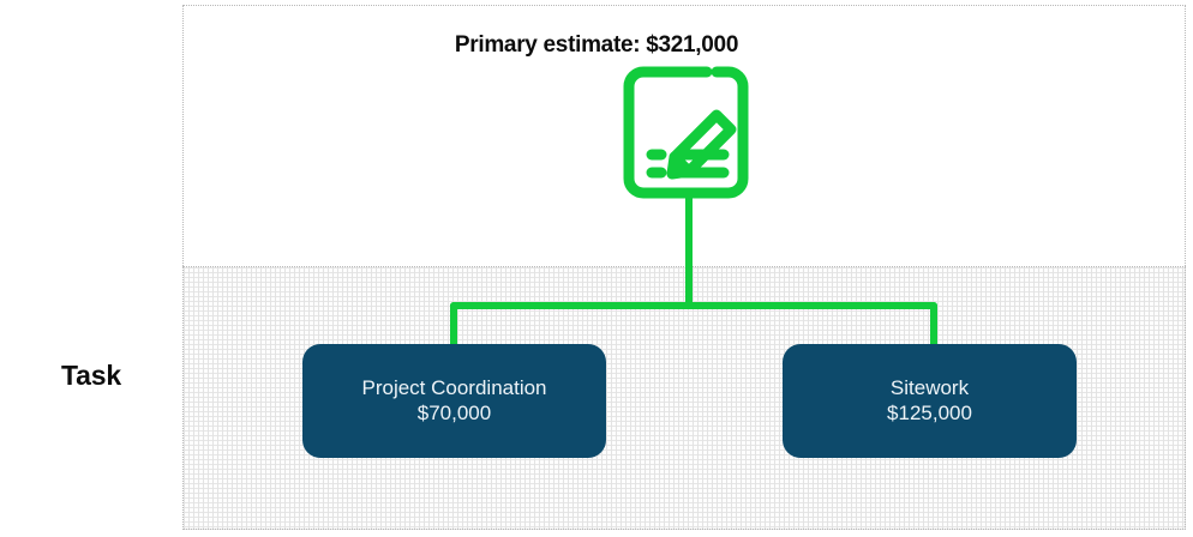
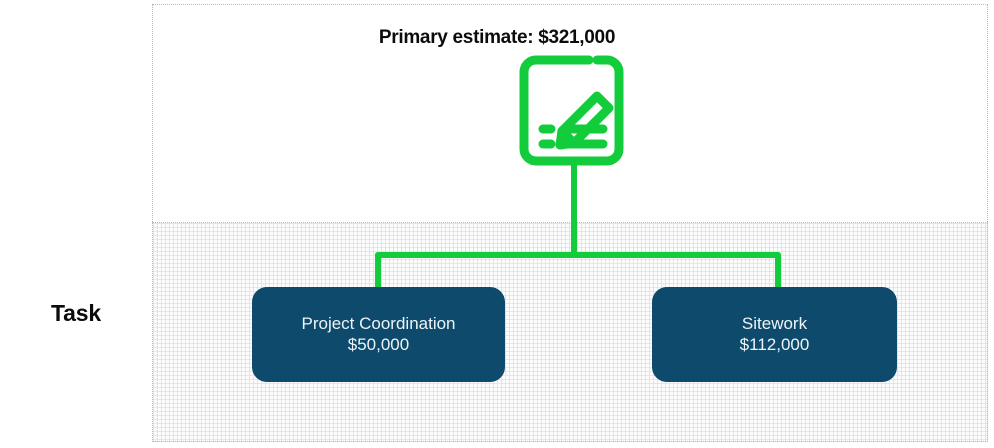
  Task
  Primary estimate: $321,000
  Project Coordination
- $70,000
+ $50,000
  Sitework
- $125,000
+ $112,000
